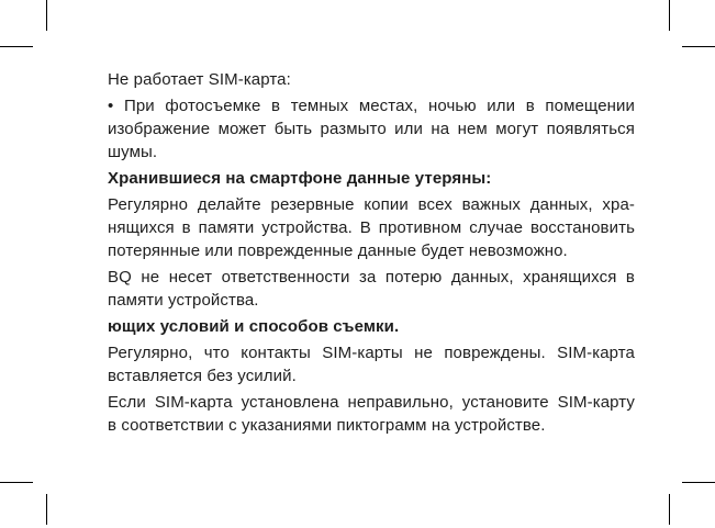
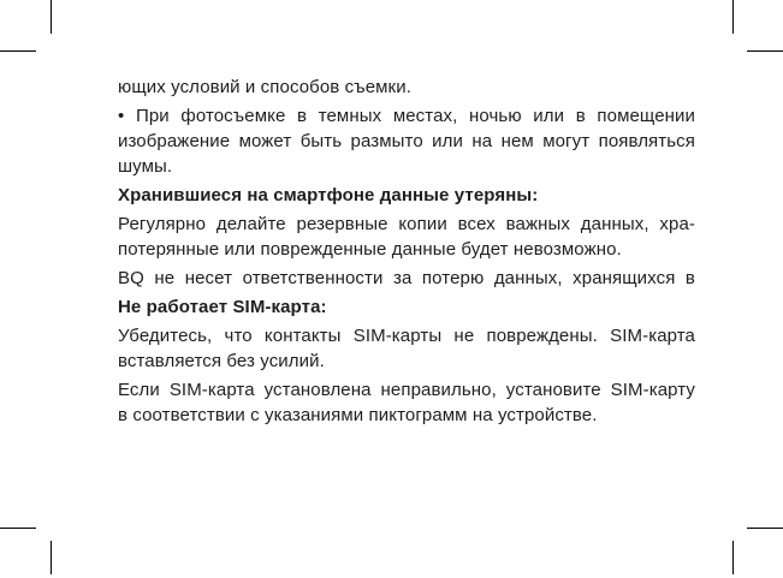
- Не работает SIM-карта:
+ ющих условий и способов съемки.
  • При фотосъемке в темных местах, ночью или в помещении
  изображение может быть размыто или на нем могут появляться
  шумы.
  Хранившиеся на смартфоне данные утеряны:
  Регулярно делайте резервные копии всех важных данных, хра-
- нящихся в памяти устройства. В противном случае восстановить
  потерянные или поврежденные данные будет невозможно.
  BQ не несет ответственности за потерю данных, хранящихся в
- памяти устройства.
- ющих условий и способов съемки.
+ Не работает SIM-карта:
- Регулярно, что контакты SIM-карты не повреждены. SIM-карта
+ Убедитесь, что контакты SIM-карты не повреждены. SIM-карта
  вставляется без усилий.
  Если SIM-карта установлена неправильно, установите SIM-карту
  в соответствии с указаниями пиктограмм на устройстве.
